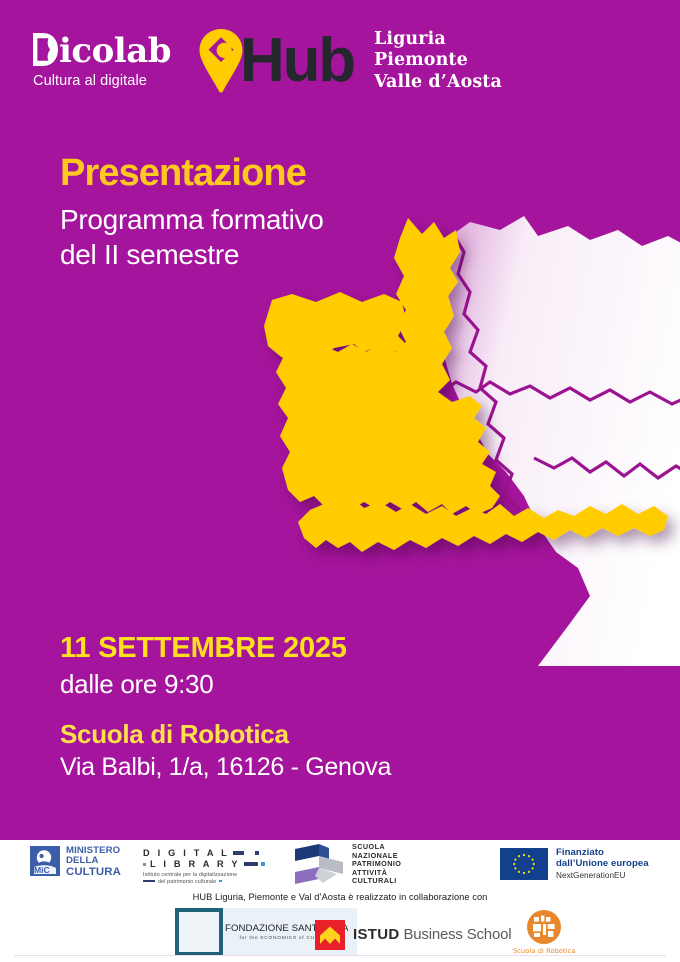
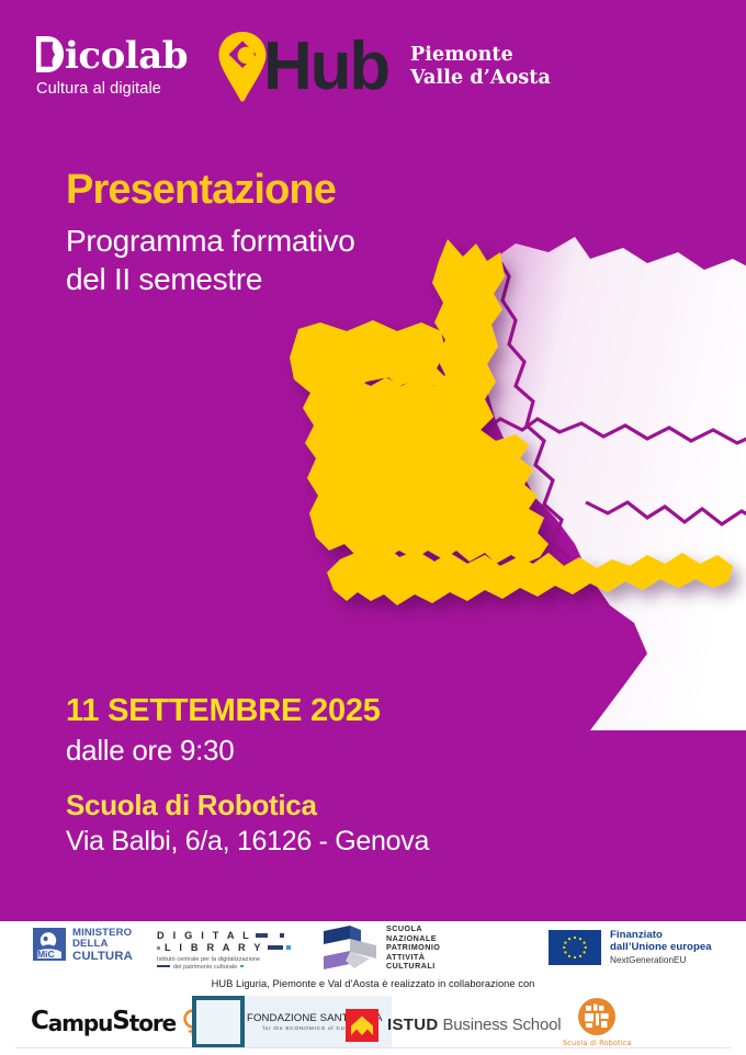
  icolab
  Cultura al digitale
  Hub
- Liguria
  Piemonte
  Valle d’Aosta
  Presentazione
  Programma formativo
  del II semestre
  11 SETTEMBRE 2025
  dalle ore 9:30
  Scuola di Robotica
- Via Balbi, 1/a, 16126 - Genova
+ Via Balbi, 6/a, 16126 - Genova
  MiC
  MINISTERO
  DELLA
  CULTURA
  D I G I T A L
  L I B R A R Y
  SCUOLA
  NAZIONALE
  PATRIMONIO
  ATTIVITÀ
  CULTURALI
  Finanziato
  dall’Unione europea
  NextGenerationEU
  HUB Liguria, Piemonte e Val d’Aosta è realizzato in collaborazione con
+ CampuStore
  FONDAZIONE SANA
  ISTUD Business School
  Scuola di Robotica
